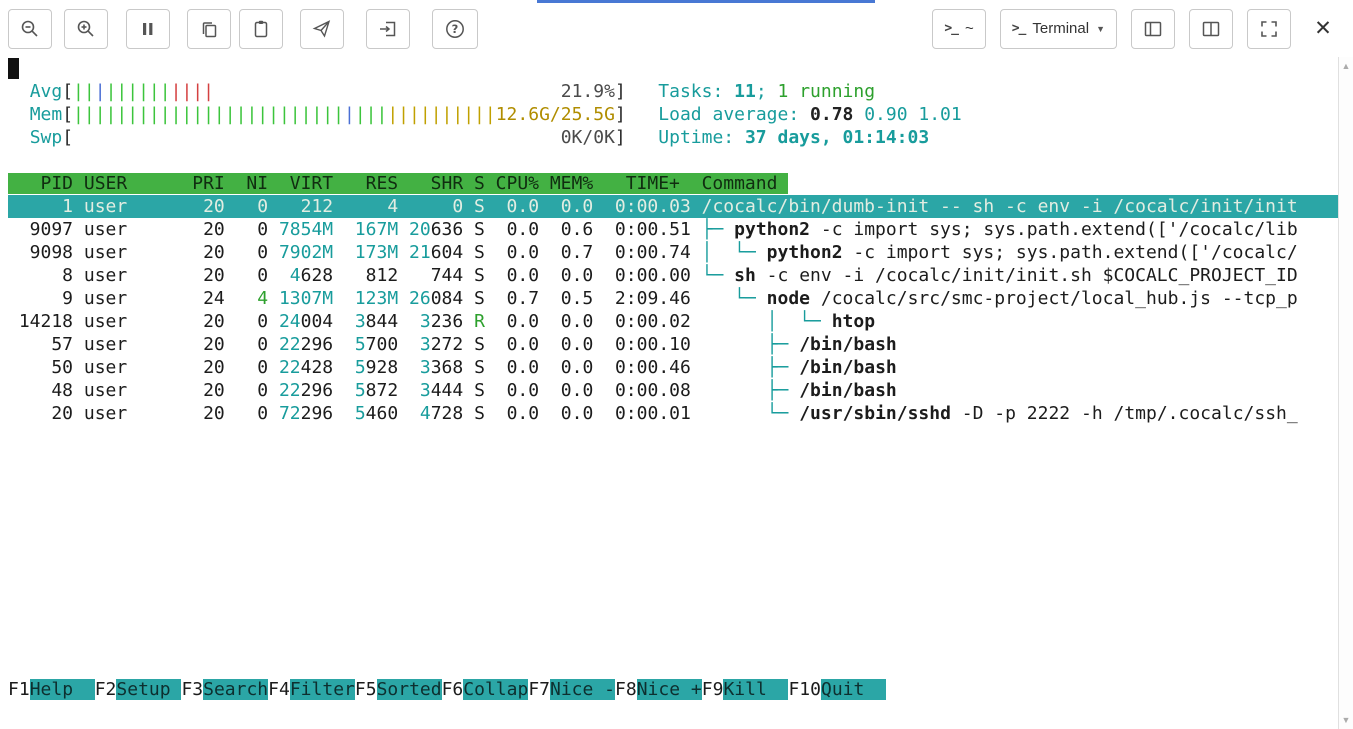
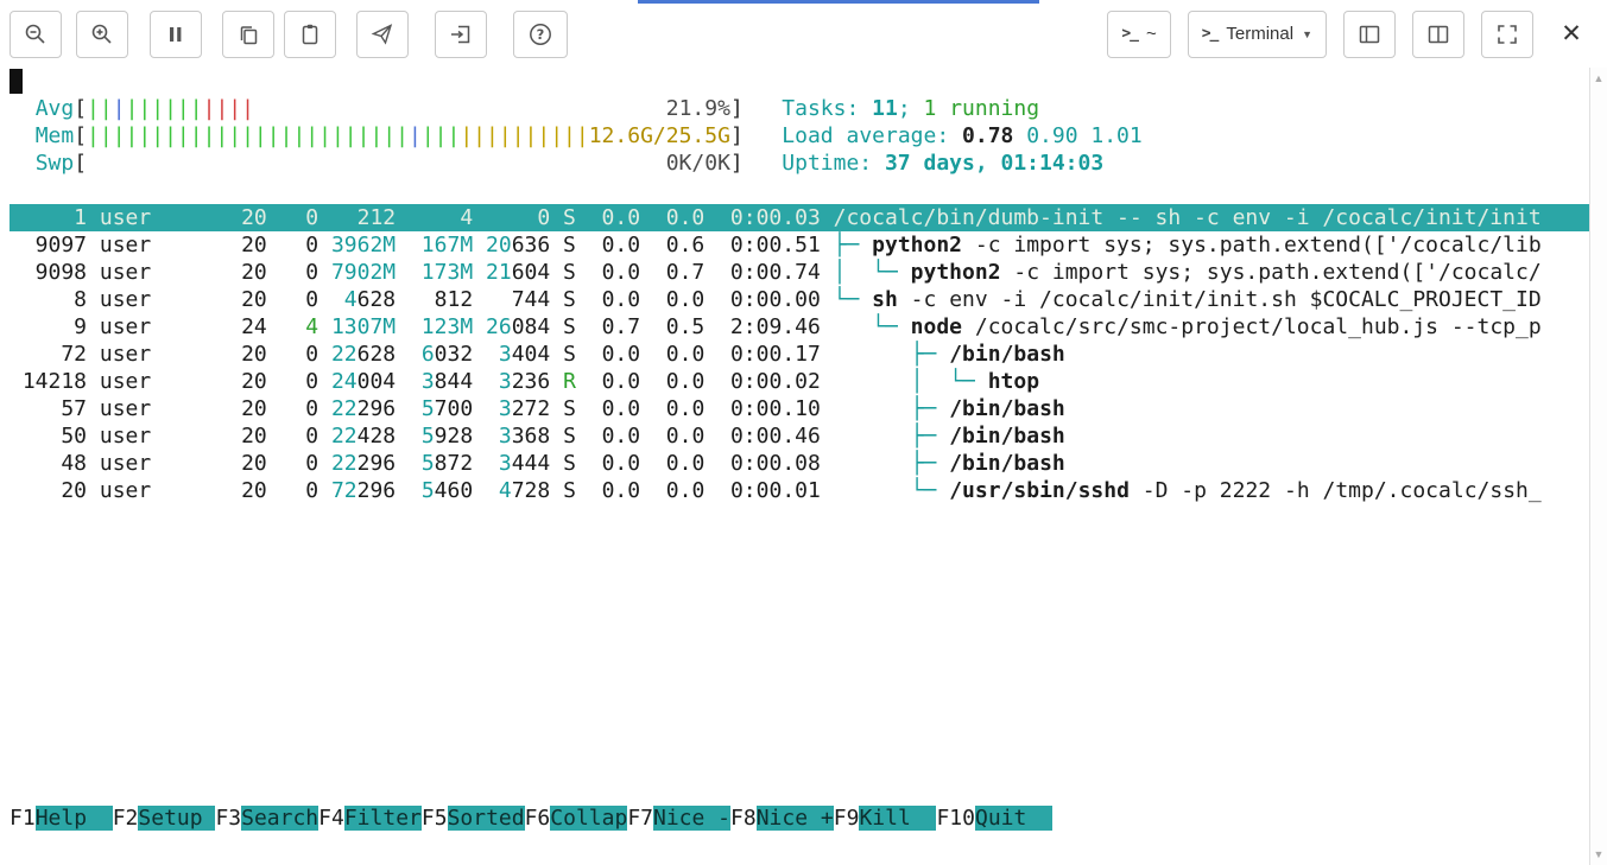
  ?
  >_
  ~
  >_
  Terminal
  ▼
  ✕
  Avg[||||||||||||| 21.9%] Tasks: 11; 1 running
  Mem[|||||||||||||||||||||||||||||||||||||||12.6G/25.5G] Load average: 0.78 0.90 1.01
  Swp[ 0K/0K] Uptime: 37 days, 01:14:03
- PID USER PRI NI VIRT RES SHR S CPU% MEM% TIME+ Command
  1 user 20 0 212 4 0 S 0.0 0.0 0:00.03 /cocalc/bin/dumb-init -- sh -c env -i /cocalc/init/init
- 9097 user 20 0 7854M 167M 20636 S 0.0 0.6 0:00.51 ├─ python2 -c import sys; sys.path.extend(['/cocalc/lib
+ 9097 user 20 0 3962M 167M 20636 S 0.0 0.6 0:00.51 ├─ python2 -c import sys; sys.path.extend(['/cocalc/lib
  9098 user 20 0 7902M 173M 21604 S 0.0 0.7 0:00.74 │ └─ python2 -c import sys; sys.path.extend(['/cocalc/
  8 user 20 0 4628 812 744 S 0.0 0.0 0:00.00 └─ sh -c env -i /cocalc/init/init.sh $COCALC_PROJECT_ID
  9 user 24 4 1307M 123M 26084 S 0.7 0.5 2:09.46 └─ node /cocalc/src/smc-project/local_hub.js --tcp_p
+ 72 user 20 0 22628 6032 3404 S 0.0 0.0 0:00.17 ├─ /bin/bash
  14218 user 20 0 24004 3844 3236 R 0.0 0.0 0:00.02 │ └─ htop
  57 user 20 0 22296 5700 3272 S 0.0 0.0 0:00.10 ├─ /bin/bash
  50 user 20 0 22428 5928 3368 S 0.0 0.0 0:00.46 ├─ /bin/bash
  48 user 20 0 22296 5872 3444 S 0.0 0.0 0:00.08 ├─ /bin/bash
  20 user 20 0 72296 5460 4728 S 0.0 0.0 0:00.01 └─ /usr/sbin/sshd -D -p 2222 -h /tmp/.cocalc/ssh_
  F1Help F2Setup F3SearchF4FilterF5SortedF6CollapF7Nice -F8Nice +F9Kill F10Quit
  ▲
  ▼
